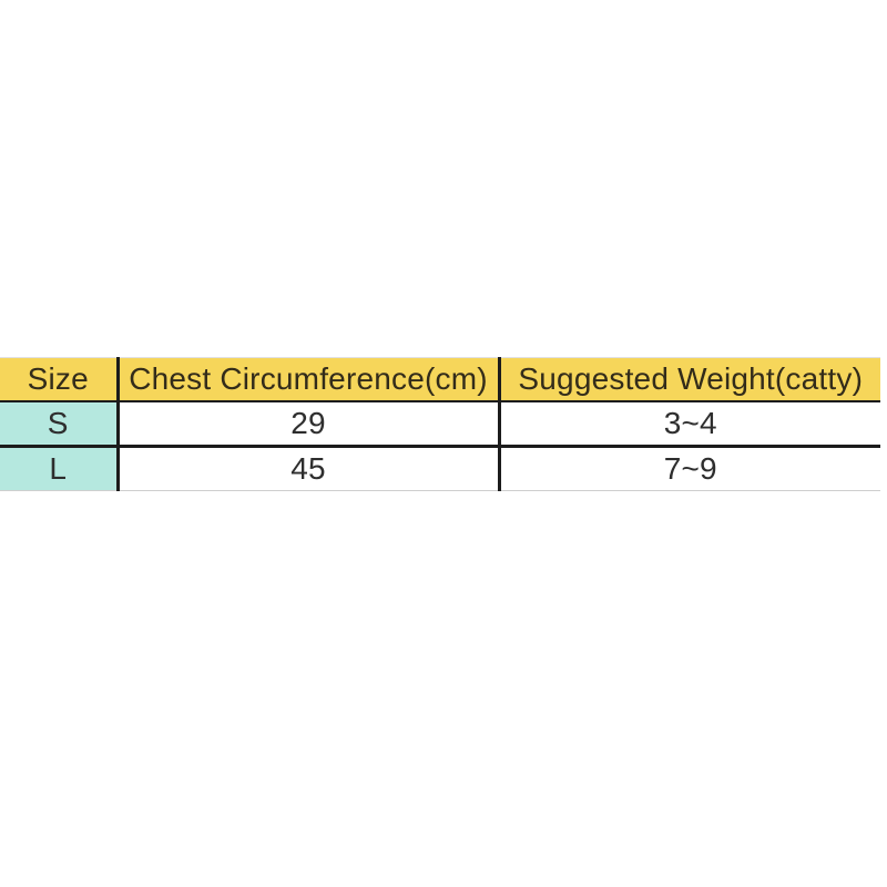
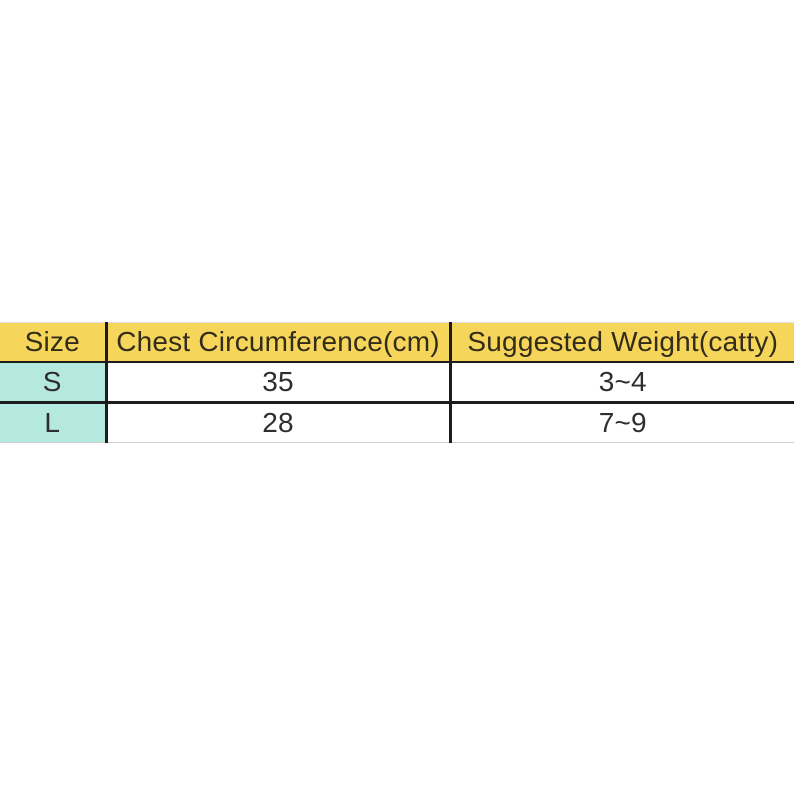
  Size	Chest Circumference(cm)	Suggested Weight(catty)
- S	29	3~4
+ S	35	3~4
- L	45	7~9
+ L	28	7~9
